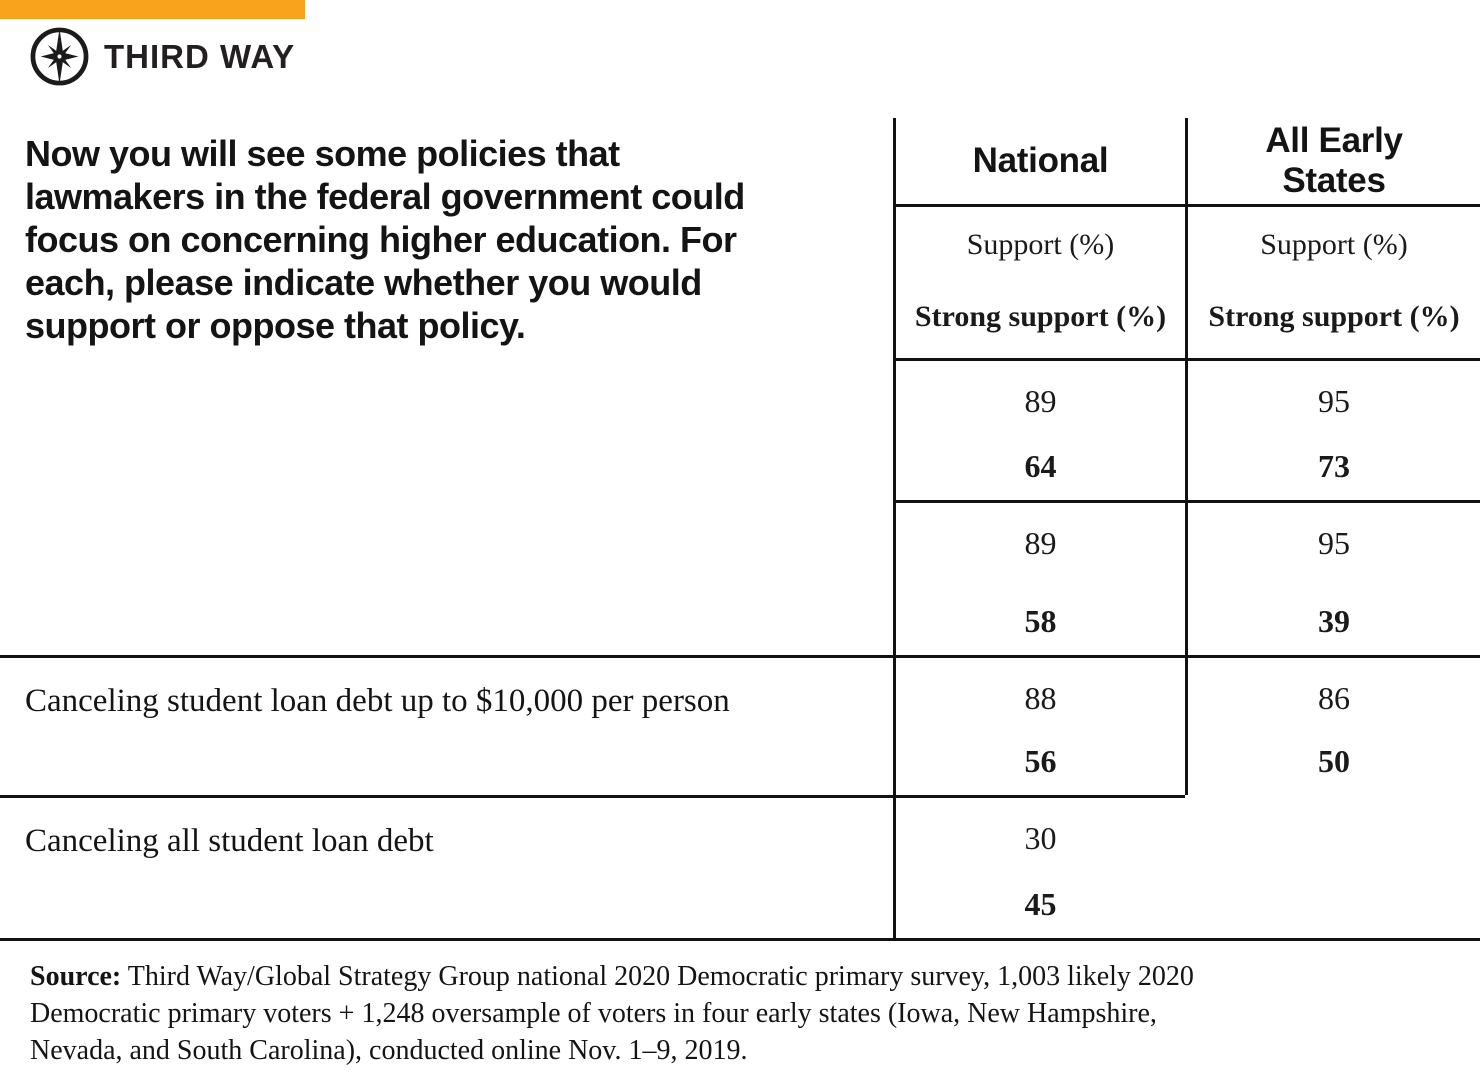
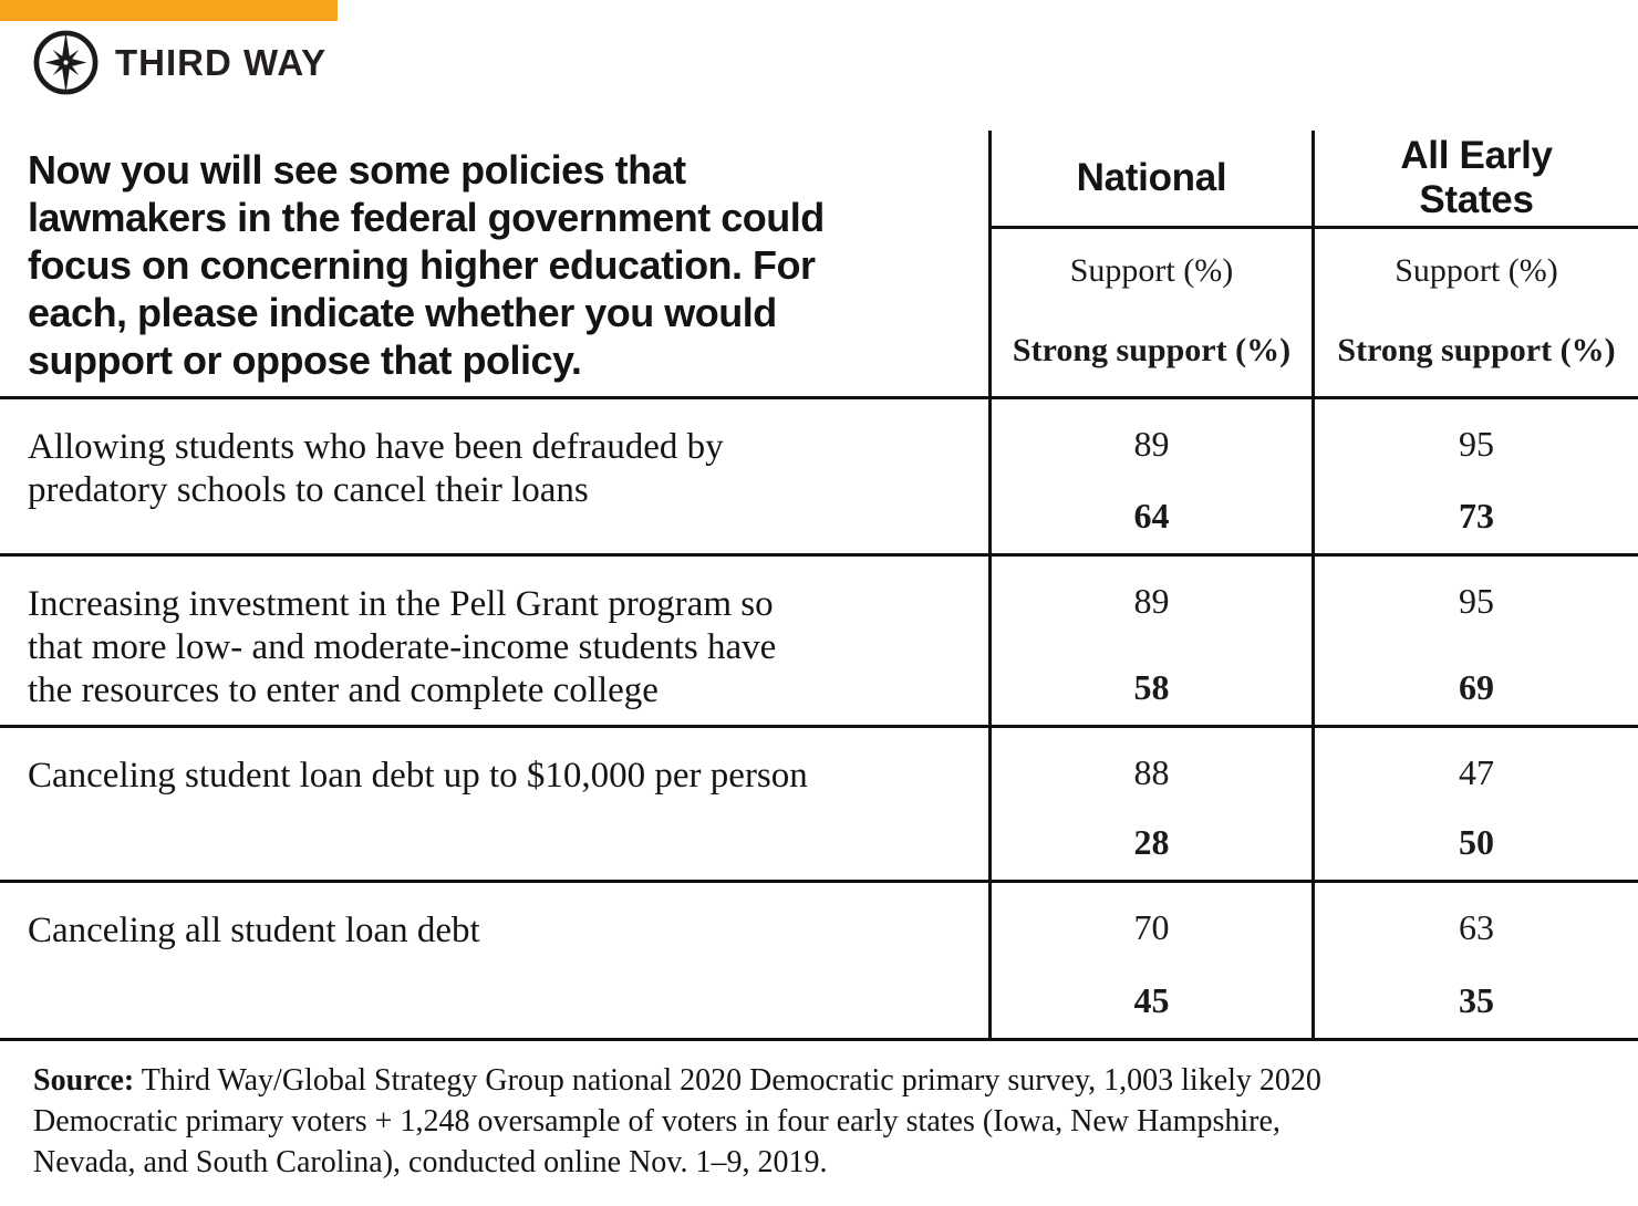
  THIRD WAY
  Now you will see some policies that
  lawmakers in the federal government could
  focus on concerning higher education. For
  each, please indicate whether you would
  support or oppose that policy.
  National
  All Early
  States
  Support (%)
  Strong support (%)
  Support (%)
  Strong support (%)
+ Allowing students who have been defrauded by
+ predatory schools to cancel their loans
  89
  64
  95
  73
+ Increasing investment in the Pell Grant program so
+ that more low- and moderate-income students have
+ the resources to enter and complete college
  89
  58
  95
- 39
+ 69
  Canceling student loan debt up to $10,000 per person
  88
- 56
+ 28
- 86
+ 47
  50
  Canceling all student loan debt
- 30
+ 70
  45
+ 63
+ 35
  Source: Third Way/Global Strategy Group national 2020 Democratic primary survey, 1,003 likely 2020
  Democratic primary voters + 1,248 oversample of voters in four early states (Iowa, New Hampshire,
  Nevada, and South Carolina), conducted online Nov. 1–9, 2019.
